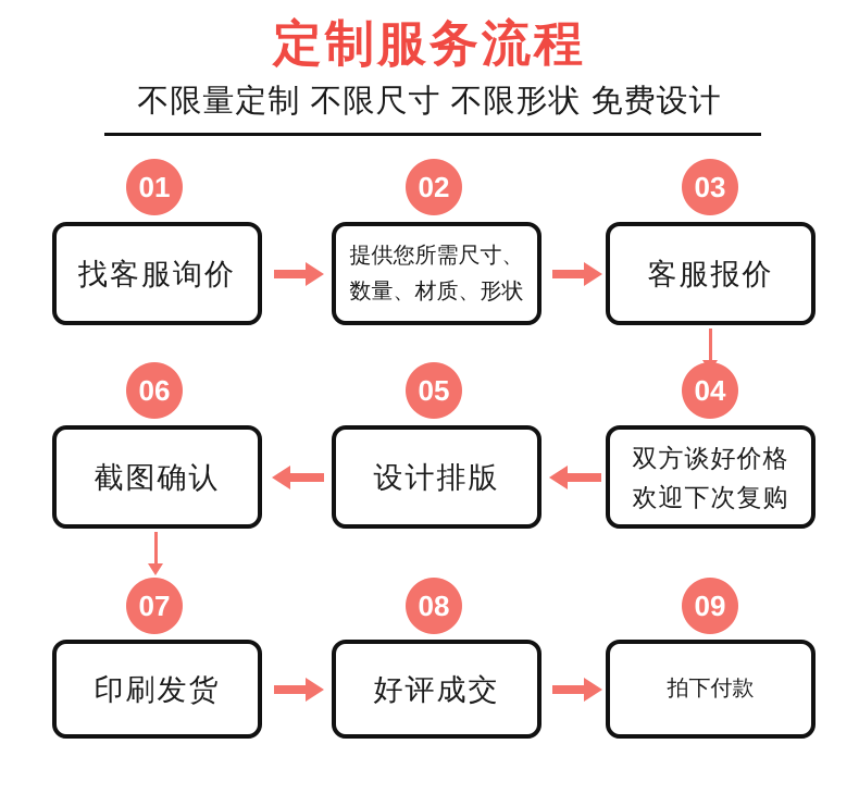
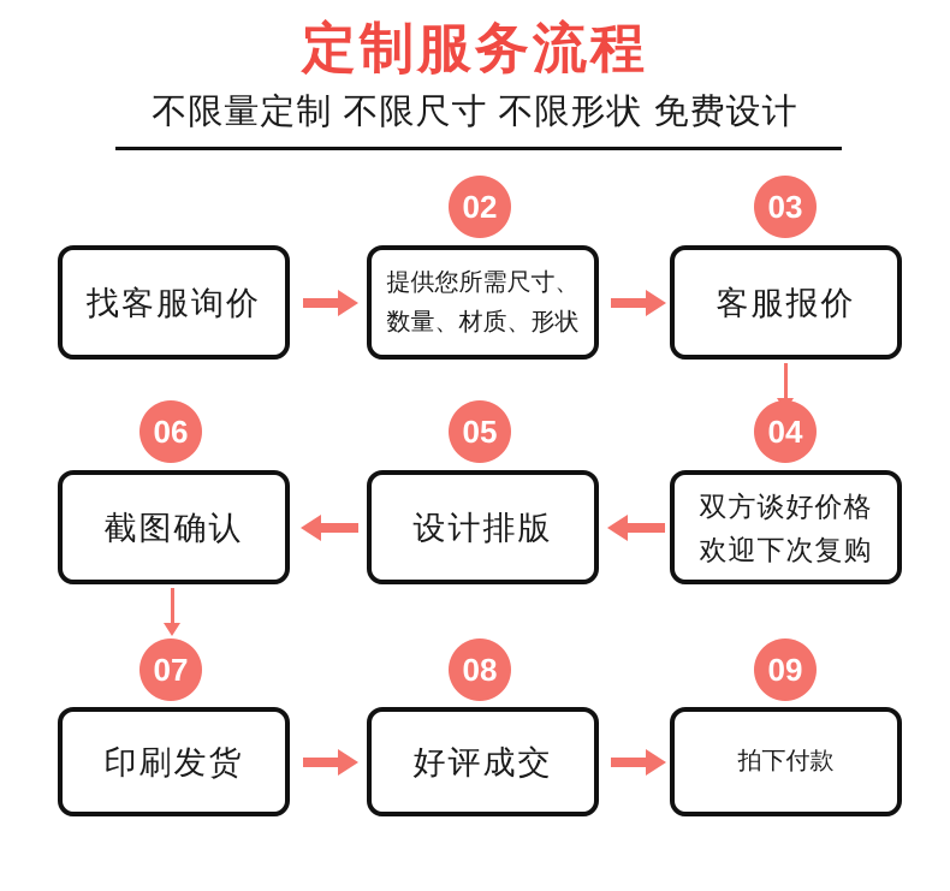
  定制服务流程
  不限量定制 不限尺寸 不限形状 免费设计
- 01
  找客服询价
  02
  提供您所需尺寸、
  数量、材质、形状
  03
  客服报价
  04
  双方谈好价格
  欢迎下次复购
  05
  设计排版
  06
  截图确认
  07
  印刷发货
  08
  好评成交
  09
  拍下付款
